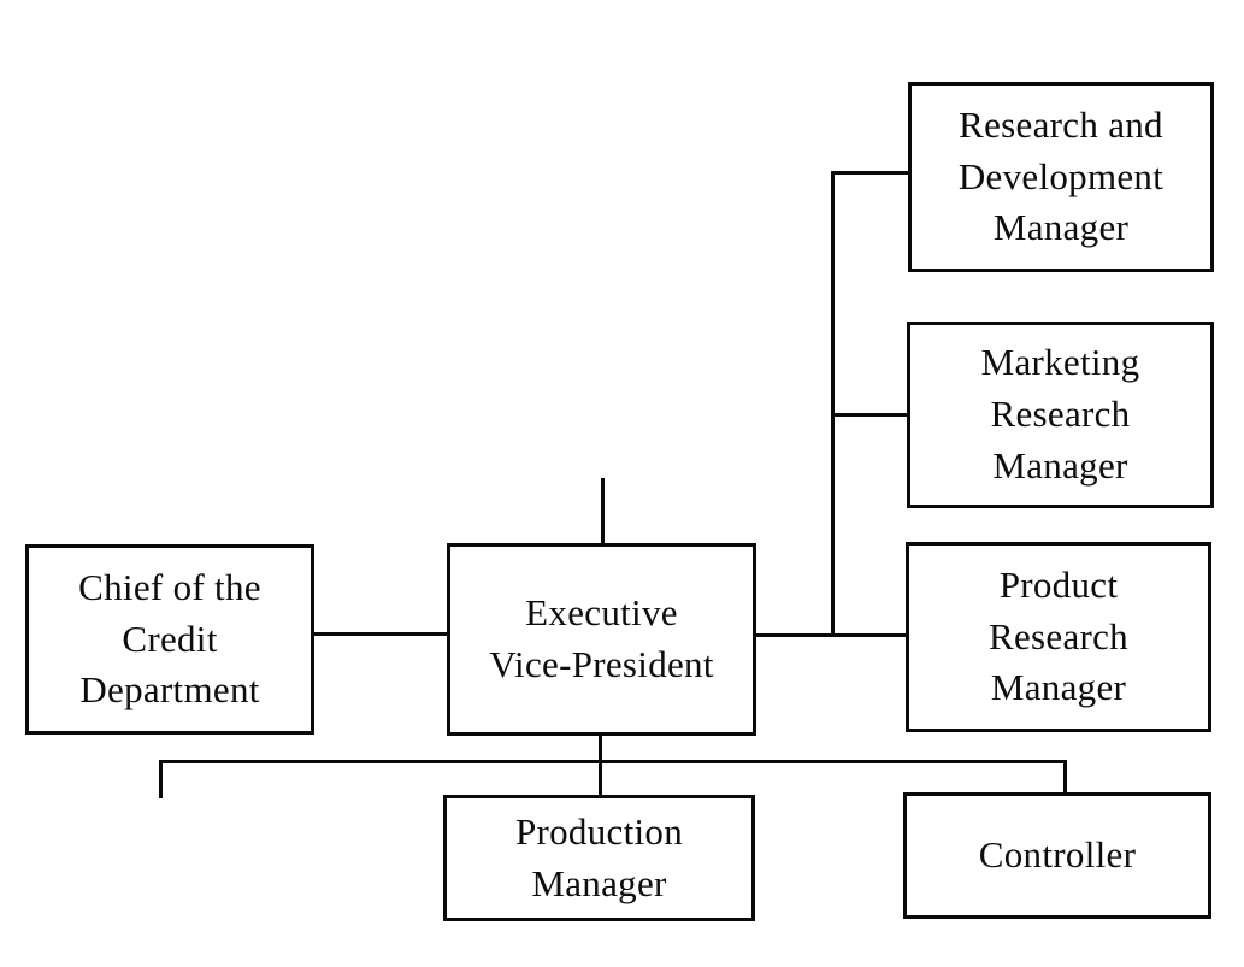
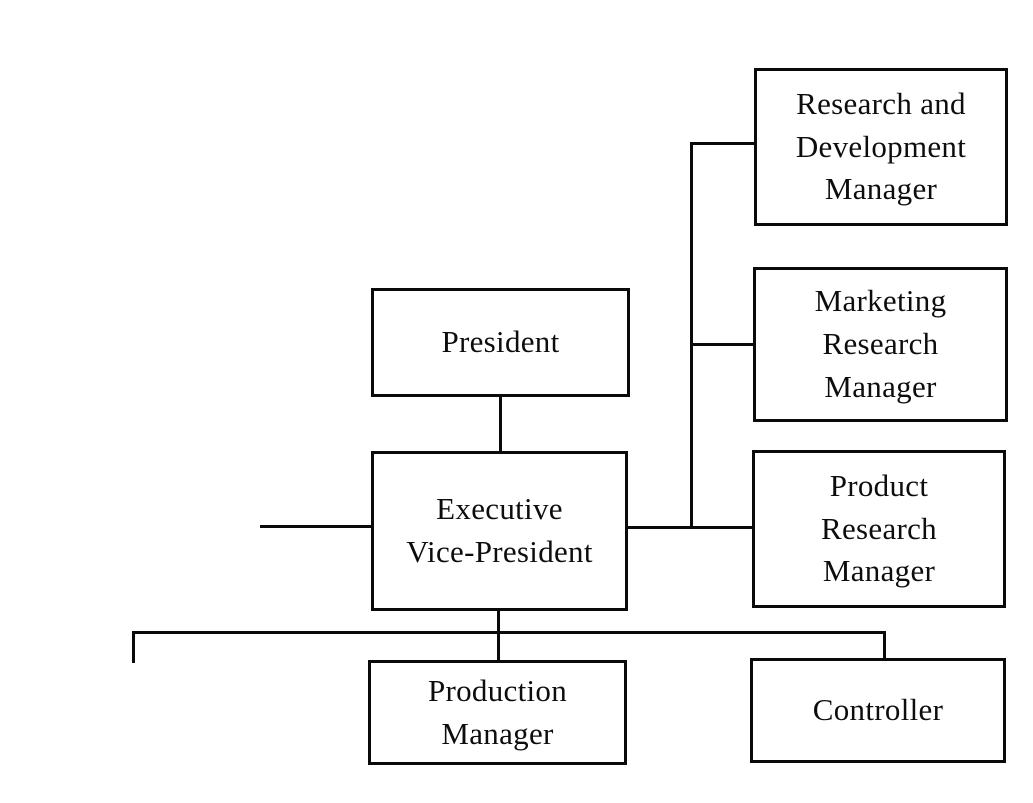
+ President
  Executive
  Vice-President
- Chief of the
- Credit
- Department
  Research and
  Development
  Manager
  Marketing
  Research
  Manager
  Product
  Research
  Manager
  Production
  Manager
  Controller
